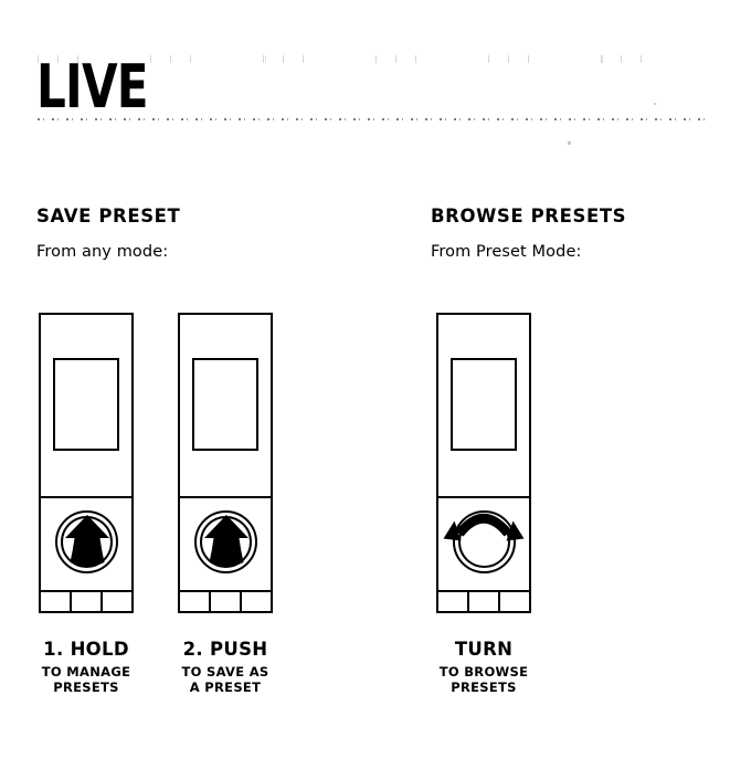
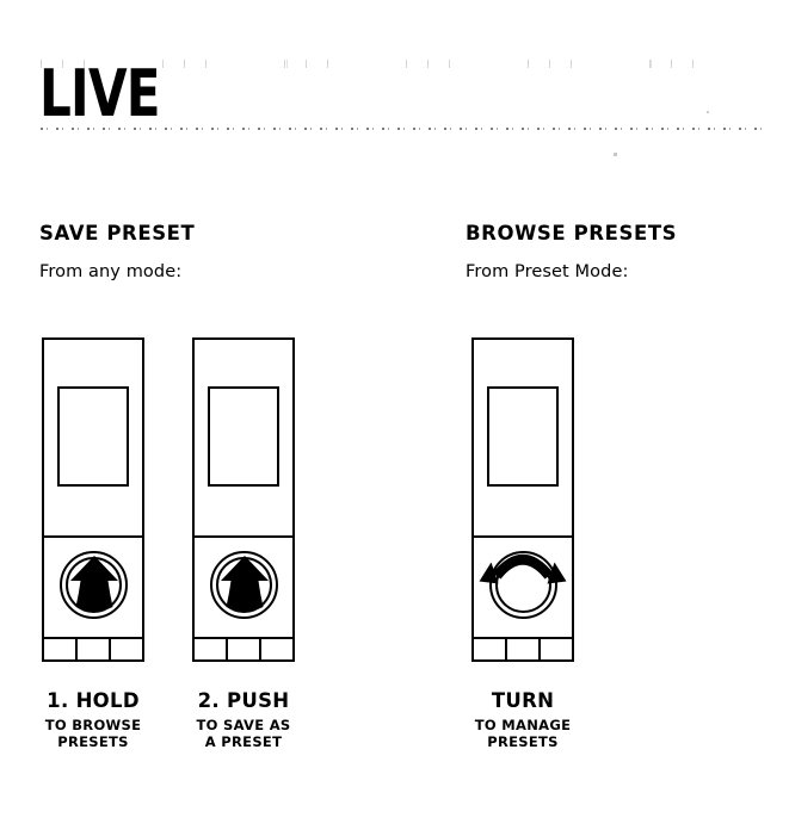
  LIVE
  SAVE PRESET
  From any mode:
  BROWSE PRESETS
  From Preset Mode:
  1. HOLD
- TO MANAGE
+ TO BROWSE
  PRESETS
  2. PUSH
  TO SAVE AS
  A PRESET
  TURN
- TO BROWSE
+ TO MANAGE
  PRESETS
